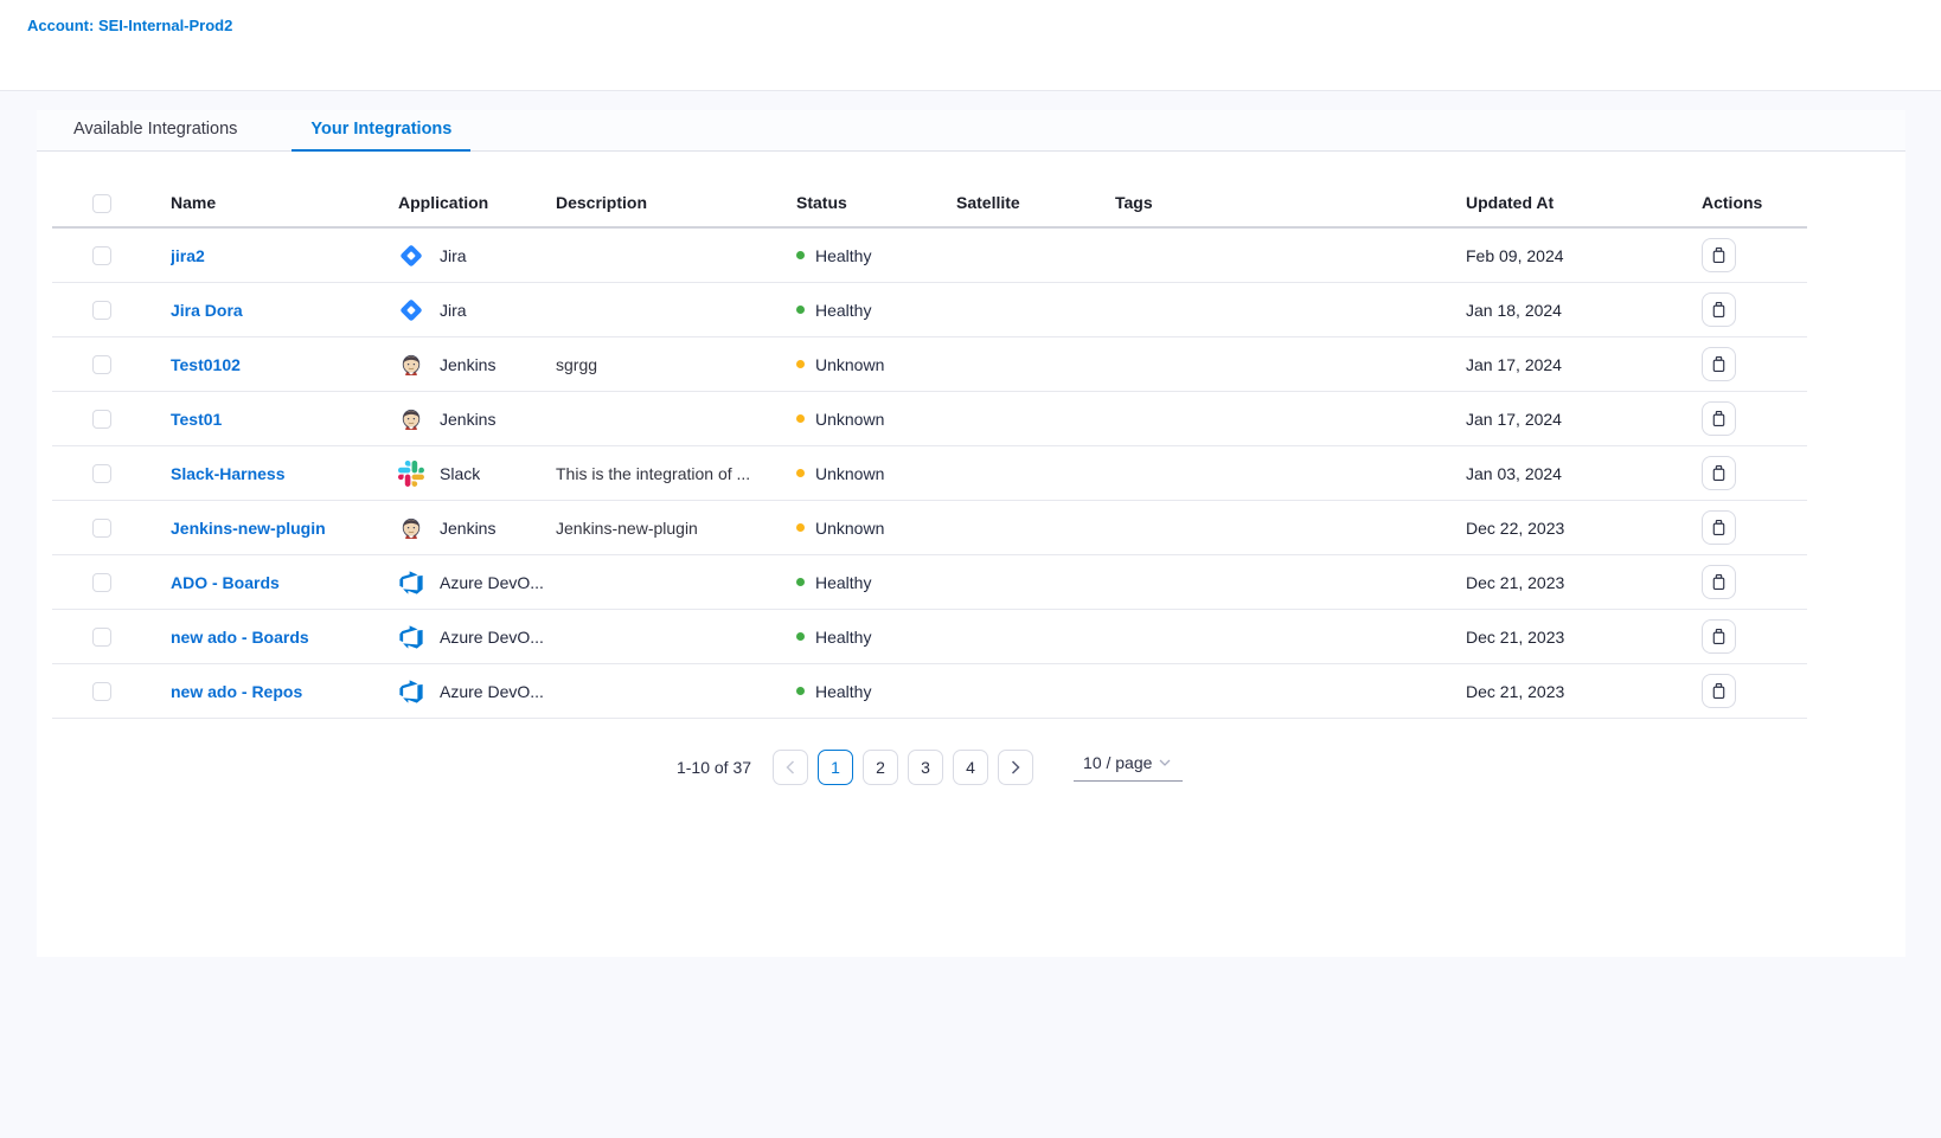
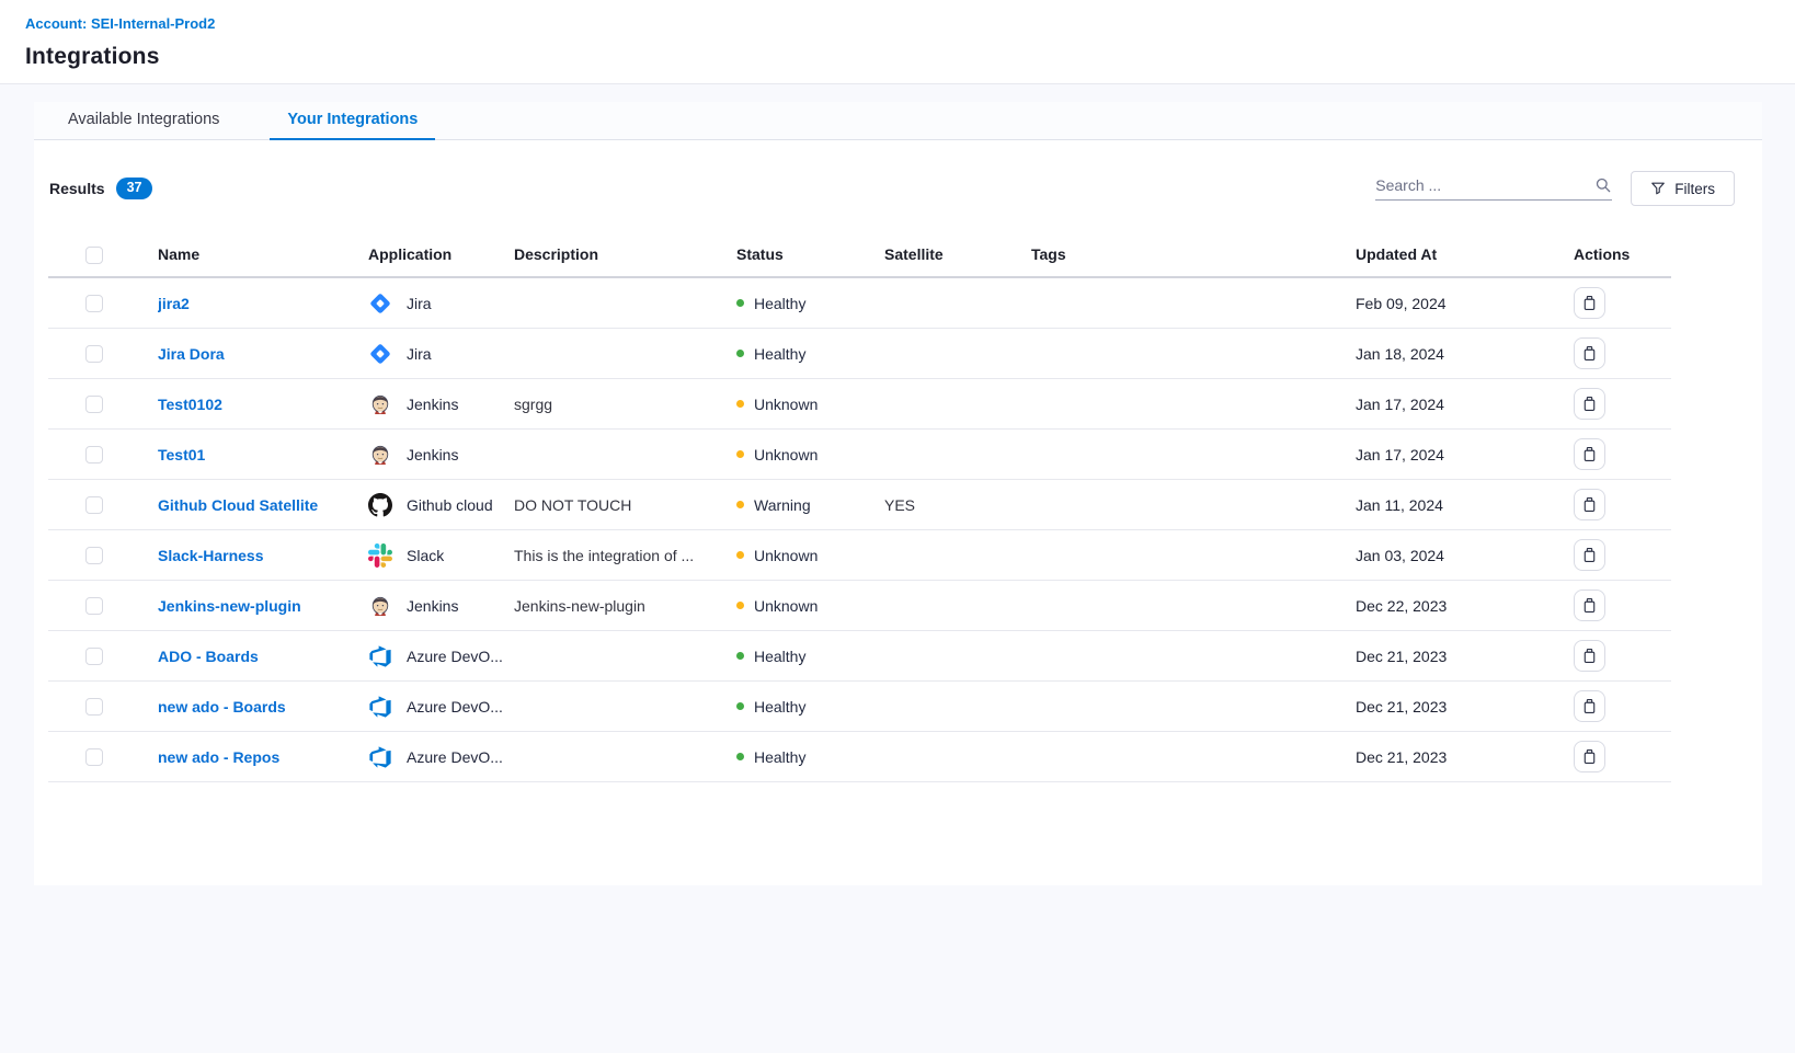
  Account: SEI-Internal-Prod2
+ Integrations
  Available Integrations
  Your Integrations
+ Results
+ 37
+ Search ...
+ Filters
  Name
  Application
  Description
  Status
  Satellite
  Tags
  Updated At
  Actions
  jira2
  Jira
  Healthy
  Feb 09, 2024
  Jira Dora
  Jira
  Healthy
  Jan 18, 2024
  Test0102
  Jenkins
  sgrgg
  Unknown
  Jan 17, 2024
  Test01
  Jenkins
  Unknown
  Jan 17, 2024
+ Github Cloud Satellite
+ Github cloud
+ DO NOT TOUCH
+ Warning
+ YES
+ Jan 11, 2024
  Slack-Harness
  Slack
  This is the integration of ...
  Unknown
  Jan 03, 2024
  Jenkins-new-plugin
  Jenkins
  Jenkins-new-plugin
  Unknown
  Dec 22, 2023
  ADO - Boards
  Azure DevO...
  Healthy
  Dec 21, 2023
  new ado - Boards
  Azure DevO...
  Healthy
  Dec 21, 2023
  new ado - Repos
  Azure DevO...
  Healthy
  Dec 21, 2023
- 1-10 of 37
- 1
- 2
- 3
- 4
- 10 / page
